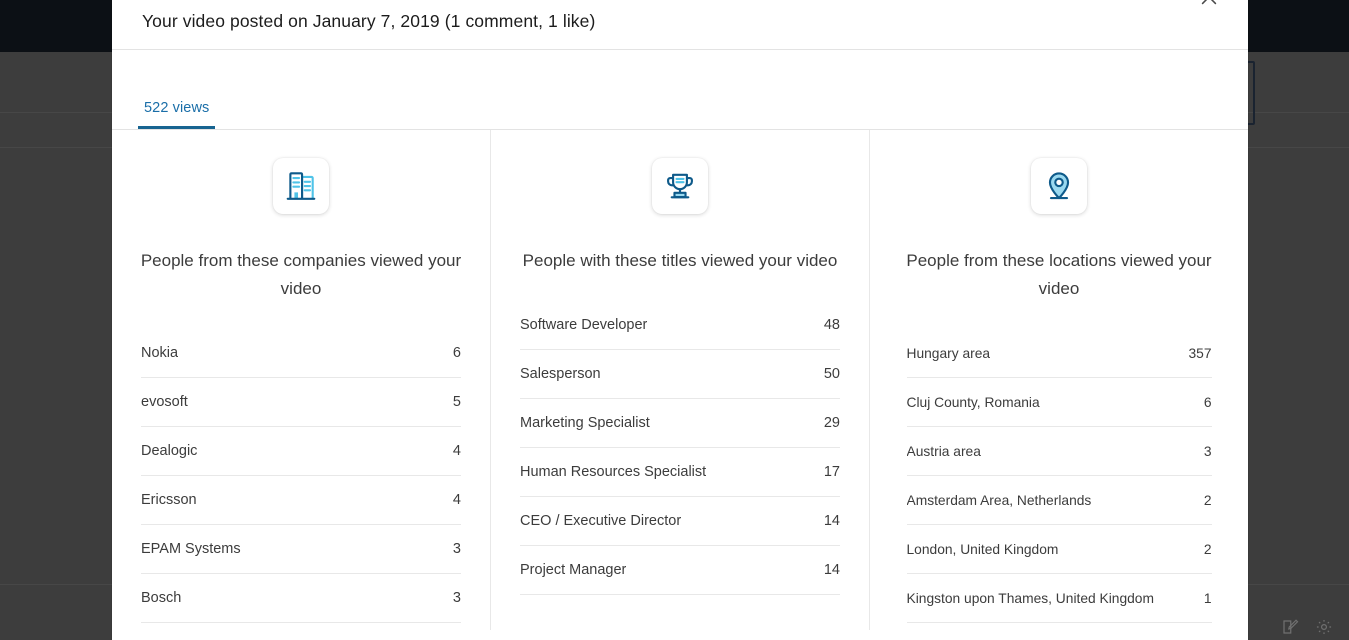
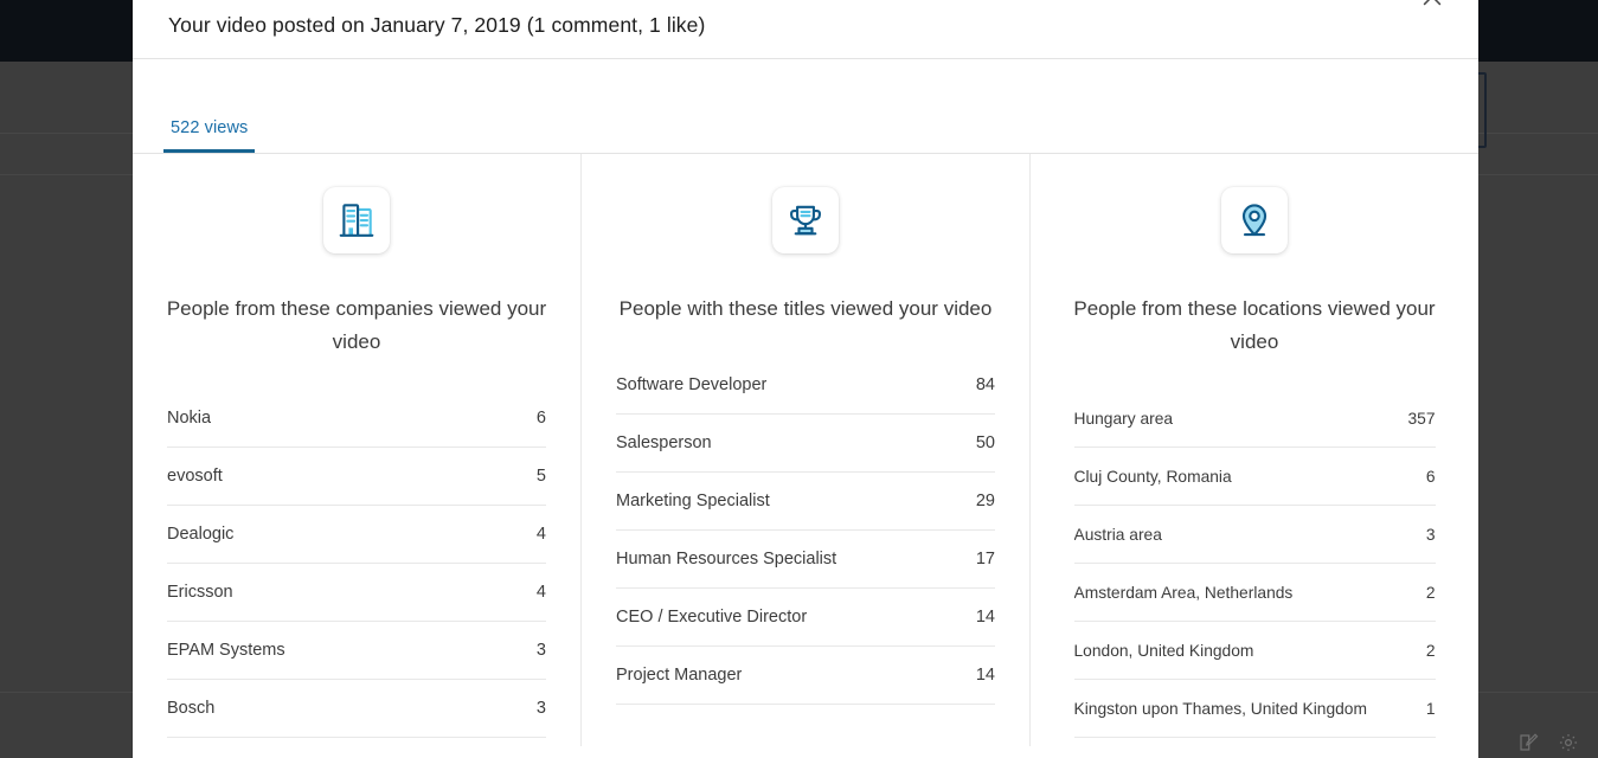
  Your video posted on January 7, 2019 (1 comment, 1 like)
  522 views
  People from these companies viewed your video
  Nokia
  6
  evosoft
  5
  Dealogic
  4
  Ericsson
  4
  EPAM Systems
  3
  Bosch
  3
  People with these titles viewed your video
  Software Developer
- 48
+ 84
  Salesperson
  50
  Marketing Specialist
  29
  Human Resources Specialist
  17
  CEO / Executive Director
  14
  Project Manager
  14
  People from these locations viewed your video
  Hungary area
  357
  Cluj County, Romania
  6
  Austria area
  3
  Amsterdam Area, Netherlands
  2
  London, United Kingdom
  2
  Kingston upon Thames, United Kingdom
  1
